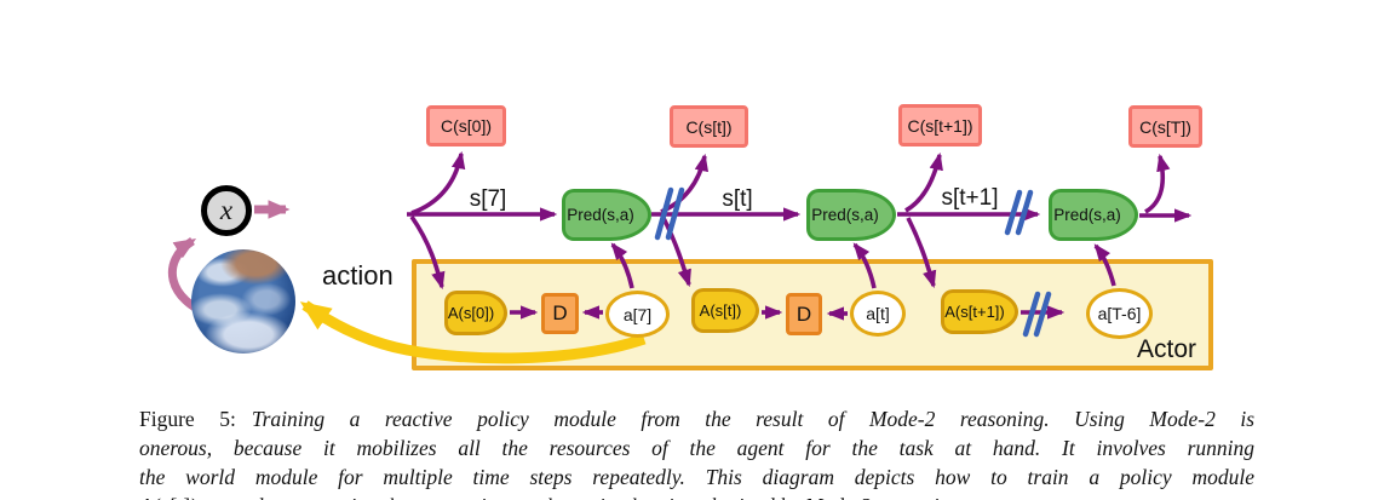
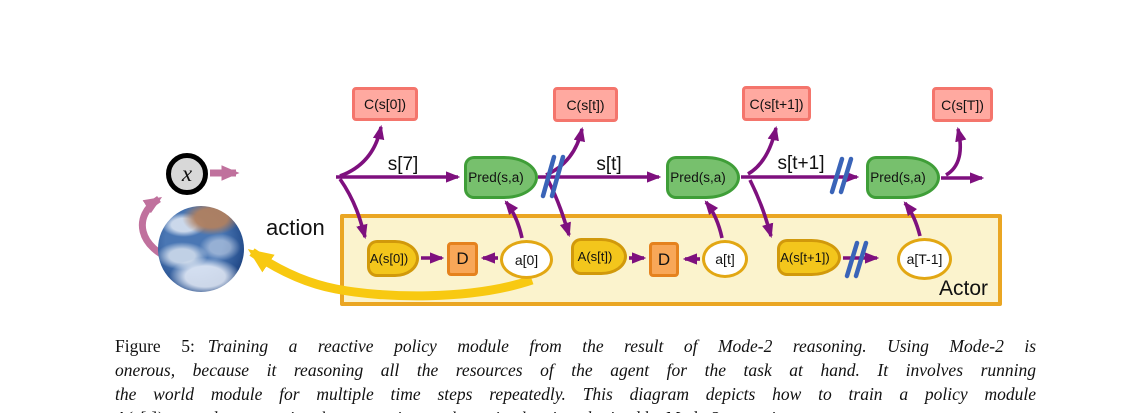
  Actor
  x
  C(s[0])
  C(s[t])
  C(s[t+1])
  C(s[T])
  Pred(s,a)
  Pred(s,a)
  Pred(s,a)
  s[7]
  s[t]
  s[t+1]
  A(s[0])
  A(s[t])
  A(s[t+1])
  D
  D
- a[7]
+ a[0]
  a[t]
- a[T-6]
+ a[T-1]
  action
  Figure 5: Training a reactive policy module from the result of Mode-2 reasoning. Using Mode-2 is
- onerous, because it mobilizes all the resources of the agent for the task at hand. It involves running
+ onerous, because it reasoning all the resources of the agent for the task at hand. It involves running
  the world module for multiple time steps repeatedly. This diagram depicts how to train a policy module
